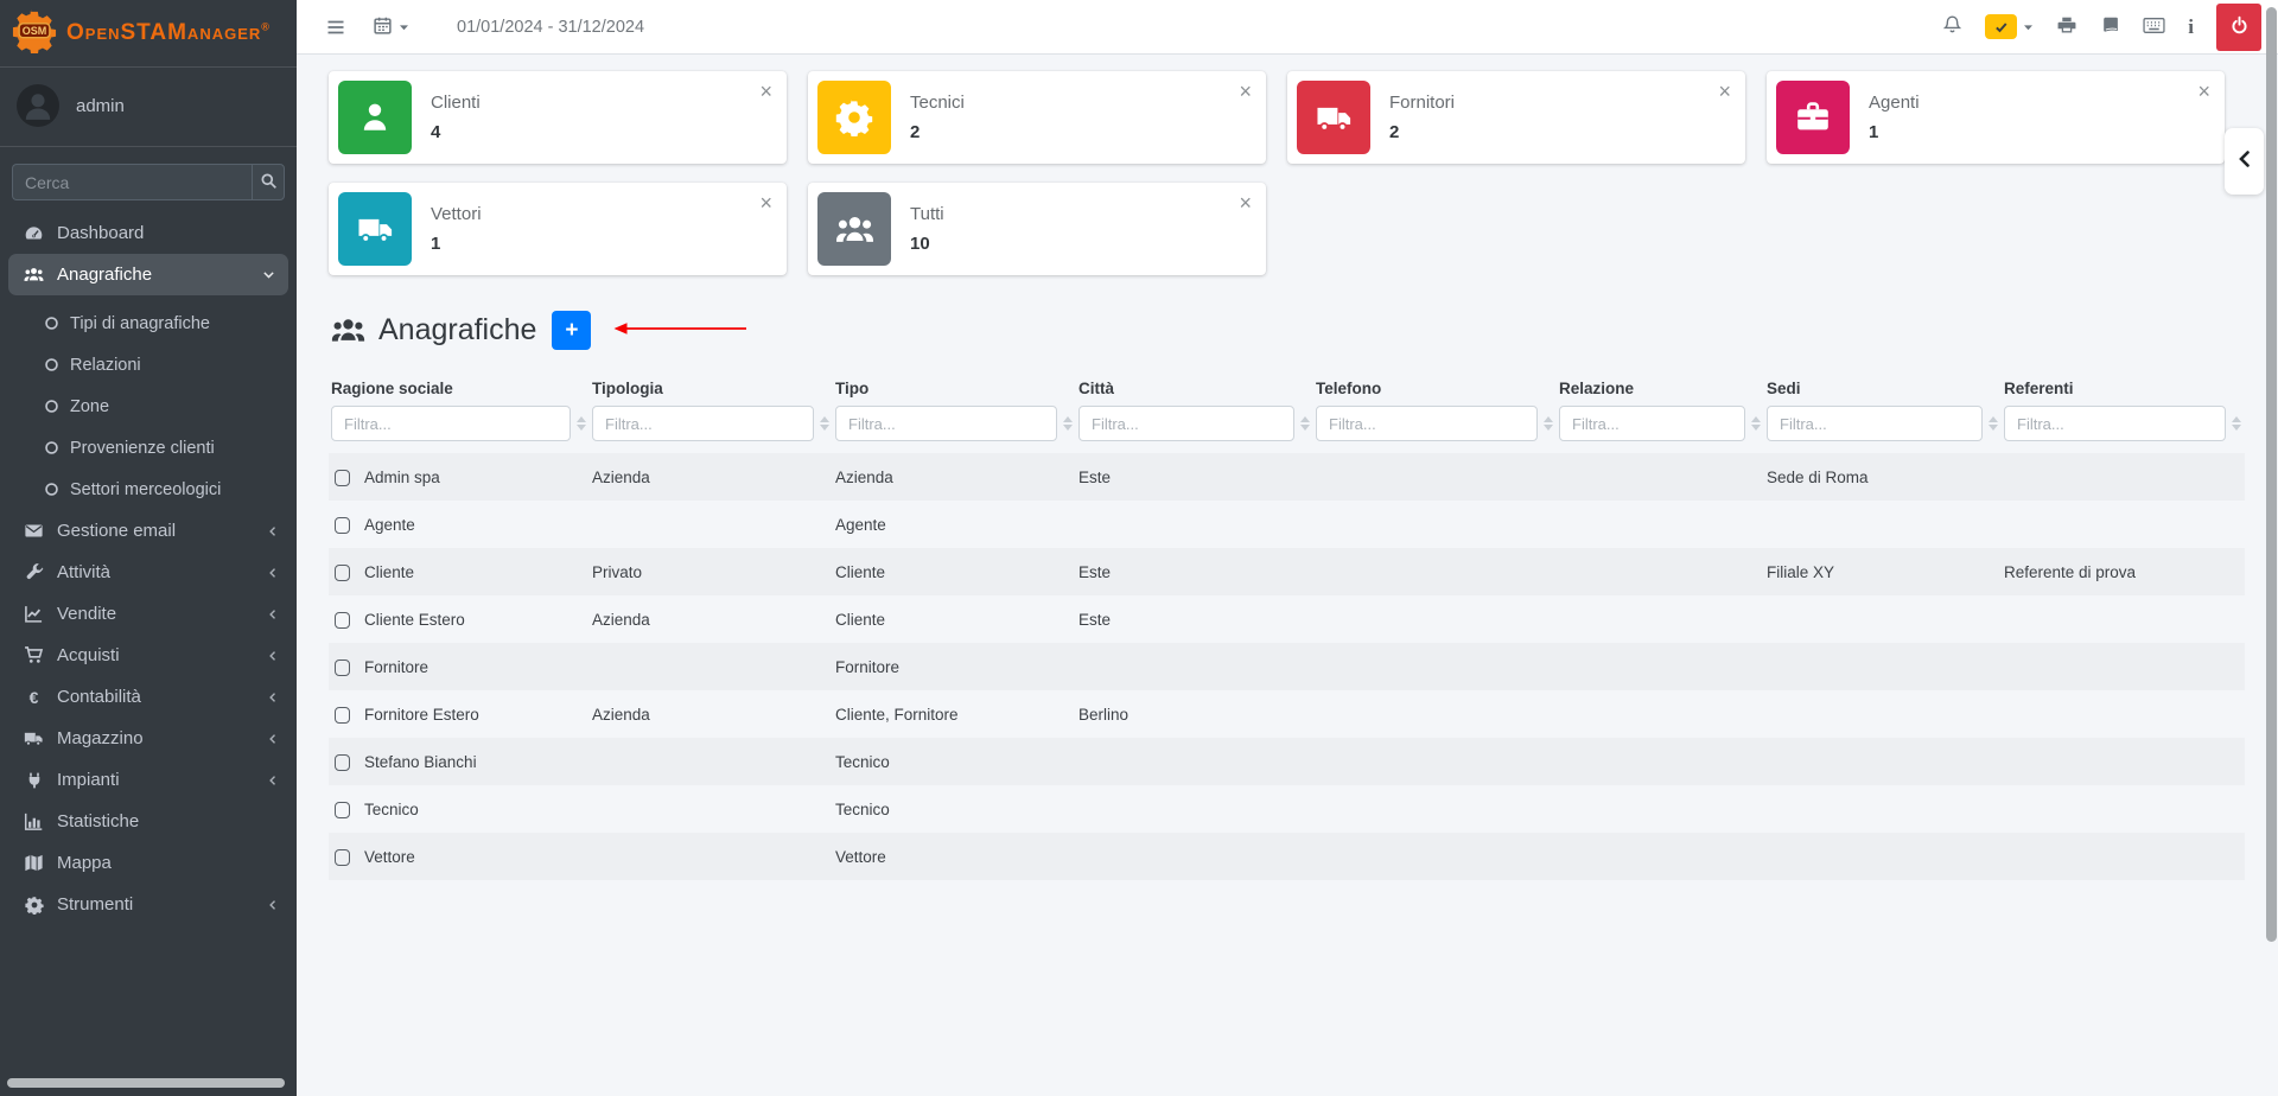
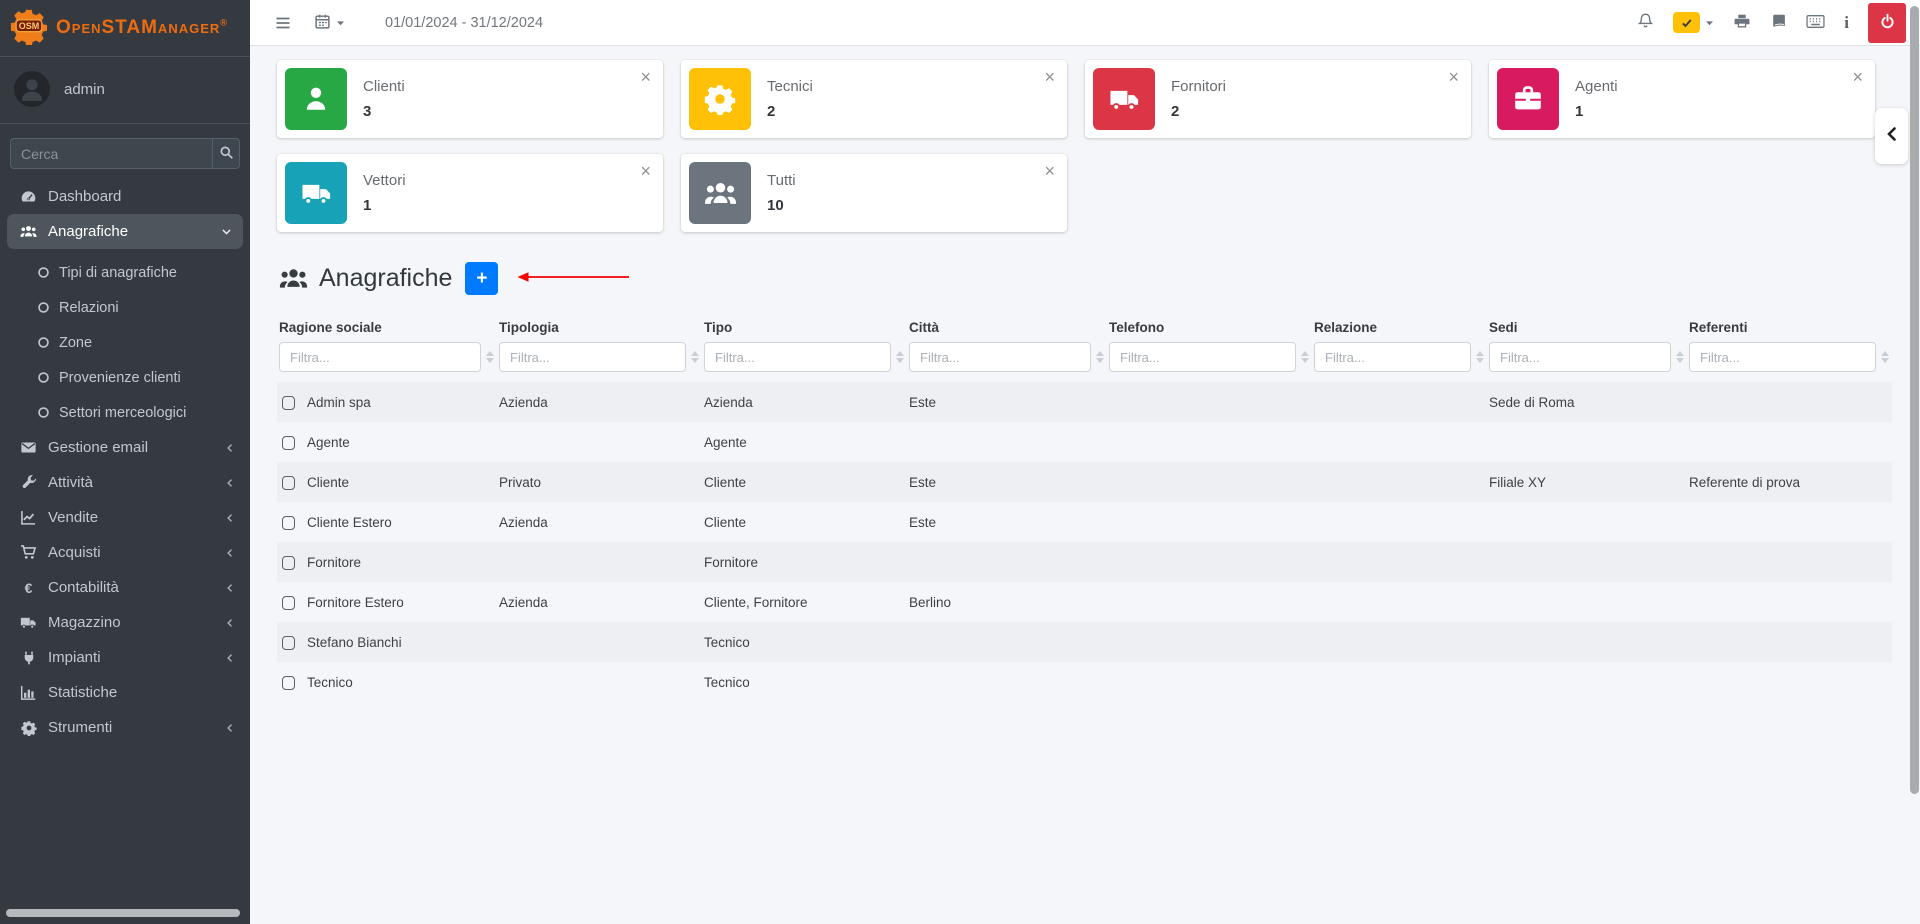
  OSM
  OpenSTAManager®
  admin
  Cerca
  Dashboard
  Anagrafiche
  Tipi di anagrafiche
  Relazioni
  Zone
  Provenienze clienti
  Settori merceologici
  Gestione email
  Attività
  Vendite
  Acquisti
  €
  Contabilità
  Magazzino
  Impianti
  Statistiche
- Mappa
  Strumenti
  01/01/2024 - 31/12/2024
  i
  Clienti
- 4
+ 3
  ×
  Tecnici
  2
  ×
  Fornitori
  2
  ×
  Agenti
  1
  ×
  Vettori
  1
  ×
  Tutti
  10
  ×
  Anagrafiche
  +
  Ragione sociale Filtra...	Tipologia Filtra...	Tipo Filtra...	Città Filtra...	Telefono Filtra...	Relazione Filtra...	Sedi Filtra...	Referenti Filtra...
  	Admin spa	Azienda	Azienda	Este			Sede di Roma
  	Agente		Agente
  	Cliente	Privato	Cliente	Este			Filiale XY	Referente di prova
  	Cliente Estero	Azienda	Cliente	Este
  	Fornitore		Fornitore
  	Fornitore Estero	Azienda	Cliente, Fornitore	Berlino
  	Stefano Bianchi		Tecnico
  	Tecnico		Tecnico
- 	Vettore		Vettore
